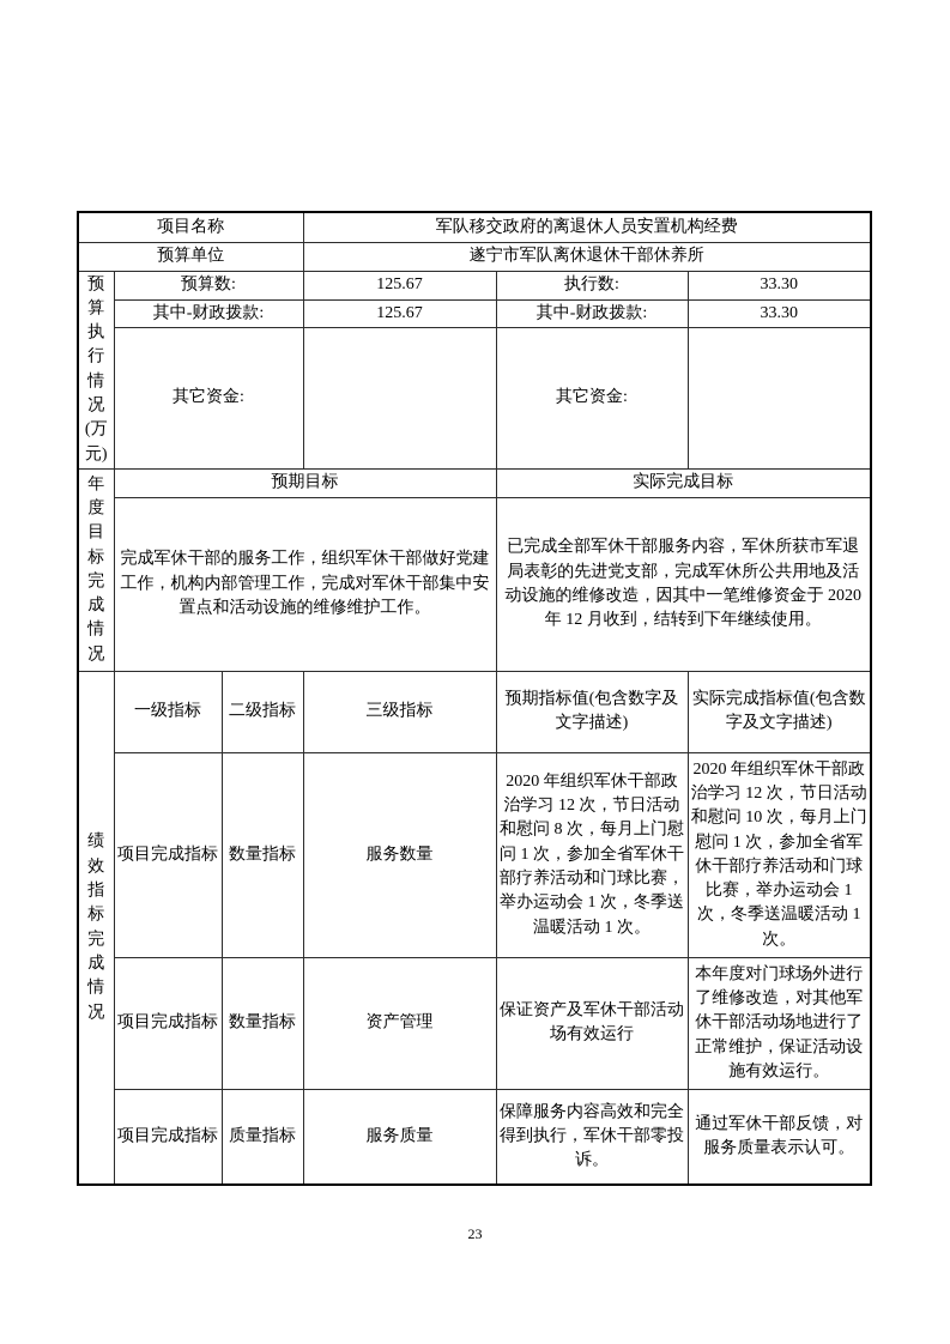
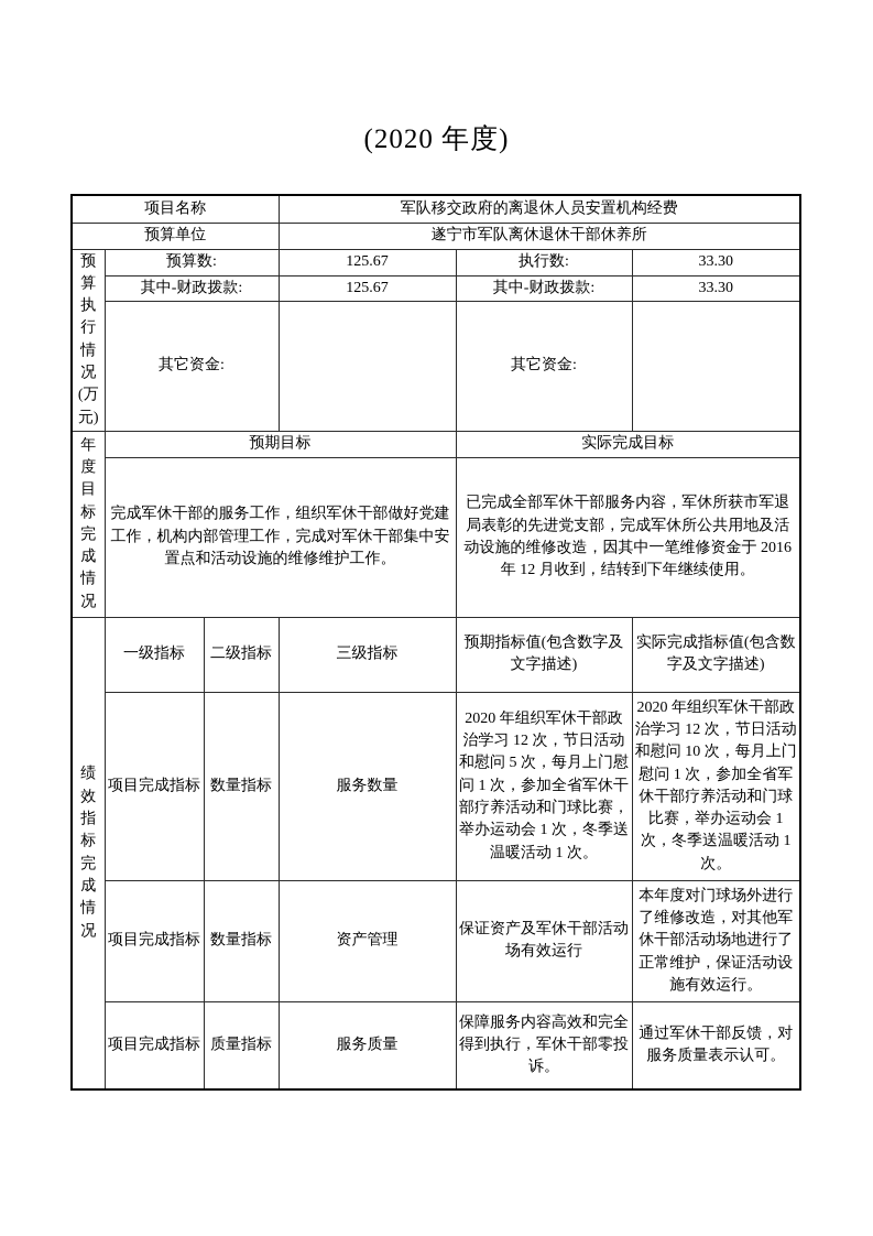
+ (2020 年度)
  项目名称	军队移交政府的离退休人员安置机构经费
  预算单位	遂宁市军队离休退休干部休养所
  预 算 执 行 情 况 (万 元)	预算数:	125.67	执行数:	33.30
  其中-财政拨款:	125.67	其中-财政拨款:	33.30
  其它资金:		其它资金:
  年 度 目 标 完 成 情 况	预期目标	实际完成目标
- 完成军休干部的服务工作，组织军休干部做好党建工作，机构内部管理工作，完成对军休干部集中安置点和活动设施的维修维护工作。	已完成全部军休干部服务内容，军休所获市军退局表彰的先进党支部，完成军休所公共用地及活动设施的维修改造，因其中一笔维修资金于 2020 年 12 月收到，结转到下年继续使用。
+ 完成军休干部的服务工作，组织军休干部做好党建工作，机构内部管理工作，完成对军休干部集中安置点和活动设施的维修维护工作。	已完成全部军休干部服务内容，军休所获市军退局表彰的先进党支部，完成军休所公共用地及活动设施的维修改造，因其中一笔维修资金于 2016 年 12 月收到，结转到下年继续使用。
  绩 效 指 标 完 成 情 况	一级指标	二级指标	三级指标	预期指标值(包含数字及文字描述)	实际完成指标值(包含数字及文字描述)
- 项目完成指标	数量指标	服务数量	2020 年组织军休干部政治学习 12 次，节日活动和慰问 8 次，每月上门慰问 1 次，参加全省军休干部疗养活动和门球比赛，举办运动会 1 次，冬季送温暖活动 1 次。	2020 年组织军休干部政治学习 12 次，节日活动和慰问 10 次，每月上门慰问 1 次，参加全省军休干部疗养活动和门球比赛，举办运动会 1 次，冬季送温暖活动 1 次。
+ 项目完成指标	数量指标	服务数量	2020 年组织军休干部政治学习 12 次，节日活动和慰问 5 次，每月上门慰问 1 次，参加全省军休干部疗养活动和门球比赛，举办运动会 1 次，冬季送温暖活动 1 次。	2020 年组织军休干部政治学习 12 次，节日活动和慰问 10 次，每月上门慰问 1 次，参加全省军休干部疗养活动和门球比赛，举办运动会 1 次，冬季送温暖活动 1 次。
  项目完成指标	数量指标	资产管理	保证资产及军休干部活动场有效运行	本年度对门球场外进行了维修改造，对其他军休干部活动场地进行了正常维护，保证活动设施有效运行。
  项目完成指标	质量指标	服务质量	保障服务内容高效和完全得到执行，军休干部零投诉。	通过军休干部反馈，对服务质量表示认可。
- 23
